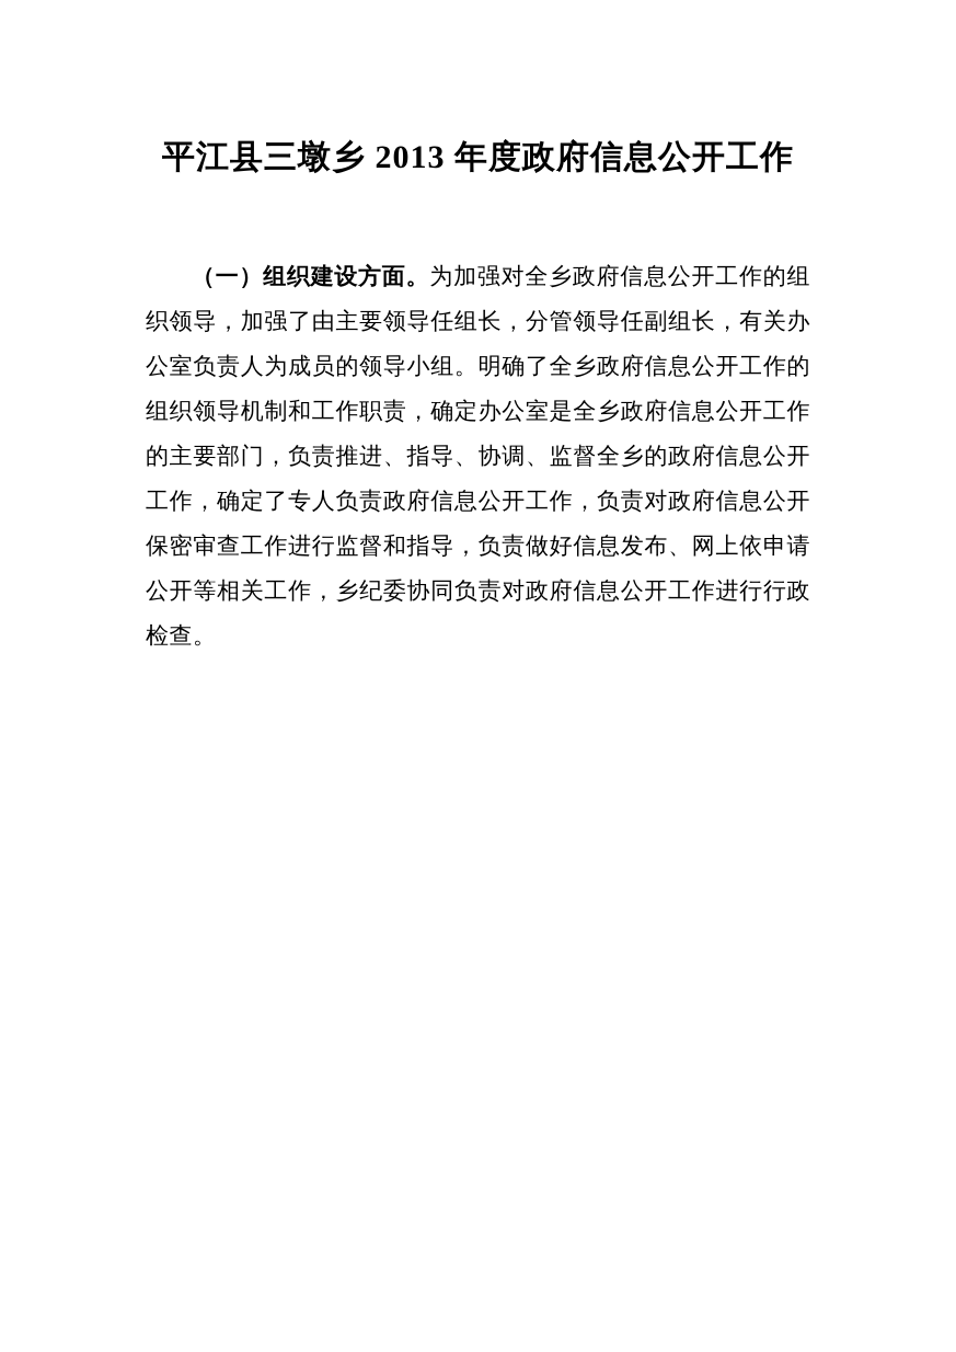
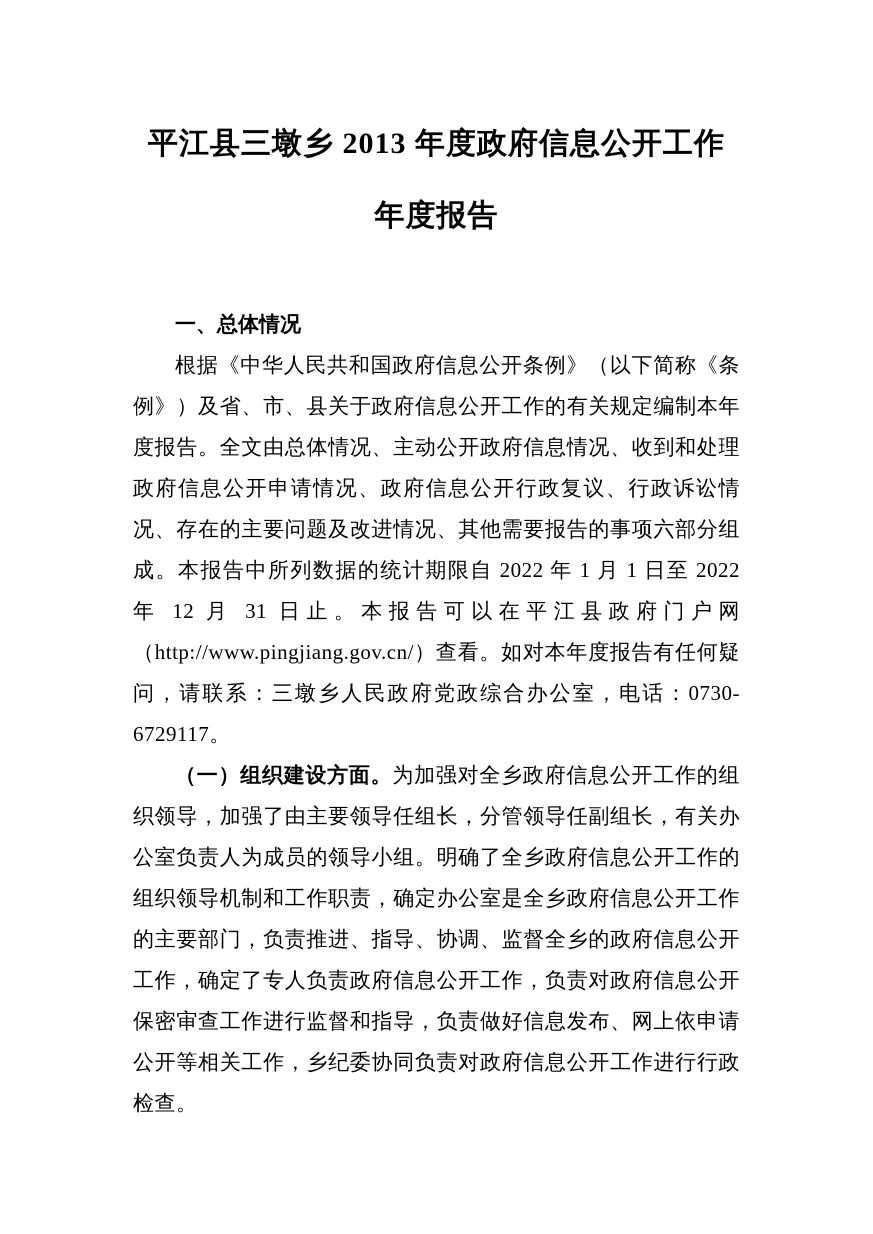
  平江县三墩乡 2013 年度政府信息公开工作
+ 年度报告
+ 一、总体情况
+ 根据《中华人民共和国政府信息公开条例》（以下简称《条例》）及省、市、县关于政府信息公开工作的有关规定编制本年度报告。全文由总体情况、主动公开政府信息情况、收到和处理政府信息公开申请情况、政府信息公开行政复议、行政诉讼情况、存在的主要问题及改进情况、其他需要报告的事项六部分组成。本报告中所列数据的统计期限自 2022 年 1 月 1 日至 2022 年 12 月 31 日止。本报告可以在平江县政府门户网（http://www.pingjiang.gov.cn/）查看。如对本年度报告有任何疑问，请联系：三墩乡人民政府党政综合办公室，电话：0730-6729117。
  （一）组织建设方面。为加强对全乡政府信息公开工作的组织领导，加强了由主要领导任组长，分管领导任副组长，有关办公室负责人为成员的领导小组。明确了全乡政府信息公开工作的组织领导机制和工作职责，确定办公室是全乡政府信息公开工作的主要部门，负责推进、指导、协调、监督全乡的政府信息公开工作，确定了专人负责政府信息公开工作，负责对政府信息公开保密审查工作进行监督和指导，负责做好信息发布、网上依申请公开等相关工作，乡纪委协同负责对政府信息公开工作进行行政检查。
